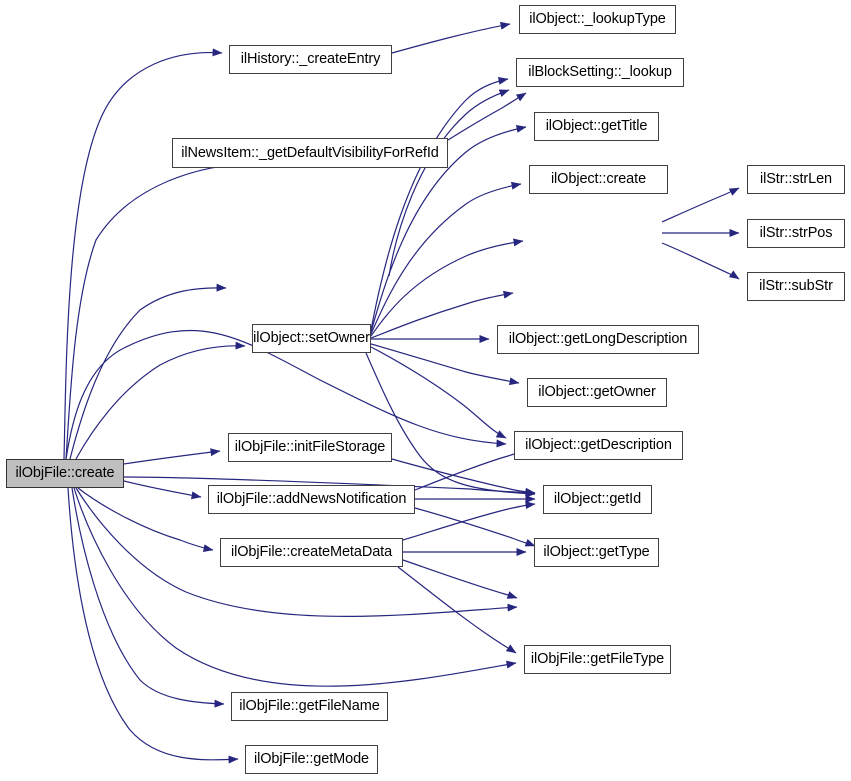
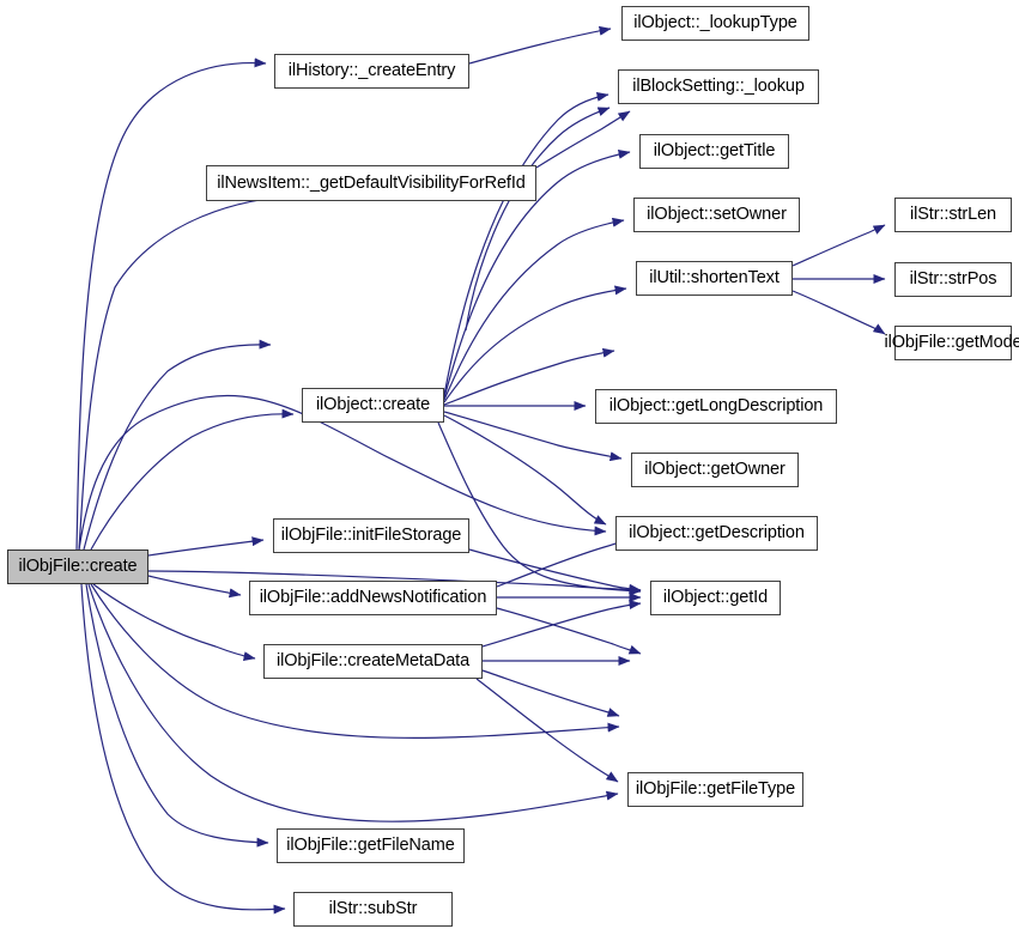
  ilObjFile::create
  ilHistory::_createEntry
  ilObject::_lookupType
  ilBlockSetting::_lookup
  ilNewsItem::_getDefaultVisibilityForRefId
  ilObject::getTitle
- ilObject::create
+ ilObject::setOwner
+ ilUtil::shortenText
  ilStr::strLen
  ilStr::strPos
- ilStr::subStr
+ ilObjFile::getMode
- ilObject::setOwner
+ ilObject::create
  ilObject::getLongDescription
  ilObject::getOwner
  ilObjFile::initFileStorage
  ilObject::getDescription
  ilObjFile::addNewsNotification
  ilObject::getId
  ilObjFile::createMetaData
- ilObject::getType
  ilObjFile::getFileType
  ilObjFile::getFileName
- ilObjFile::getMode
+ ilStr::subStr
